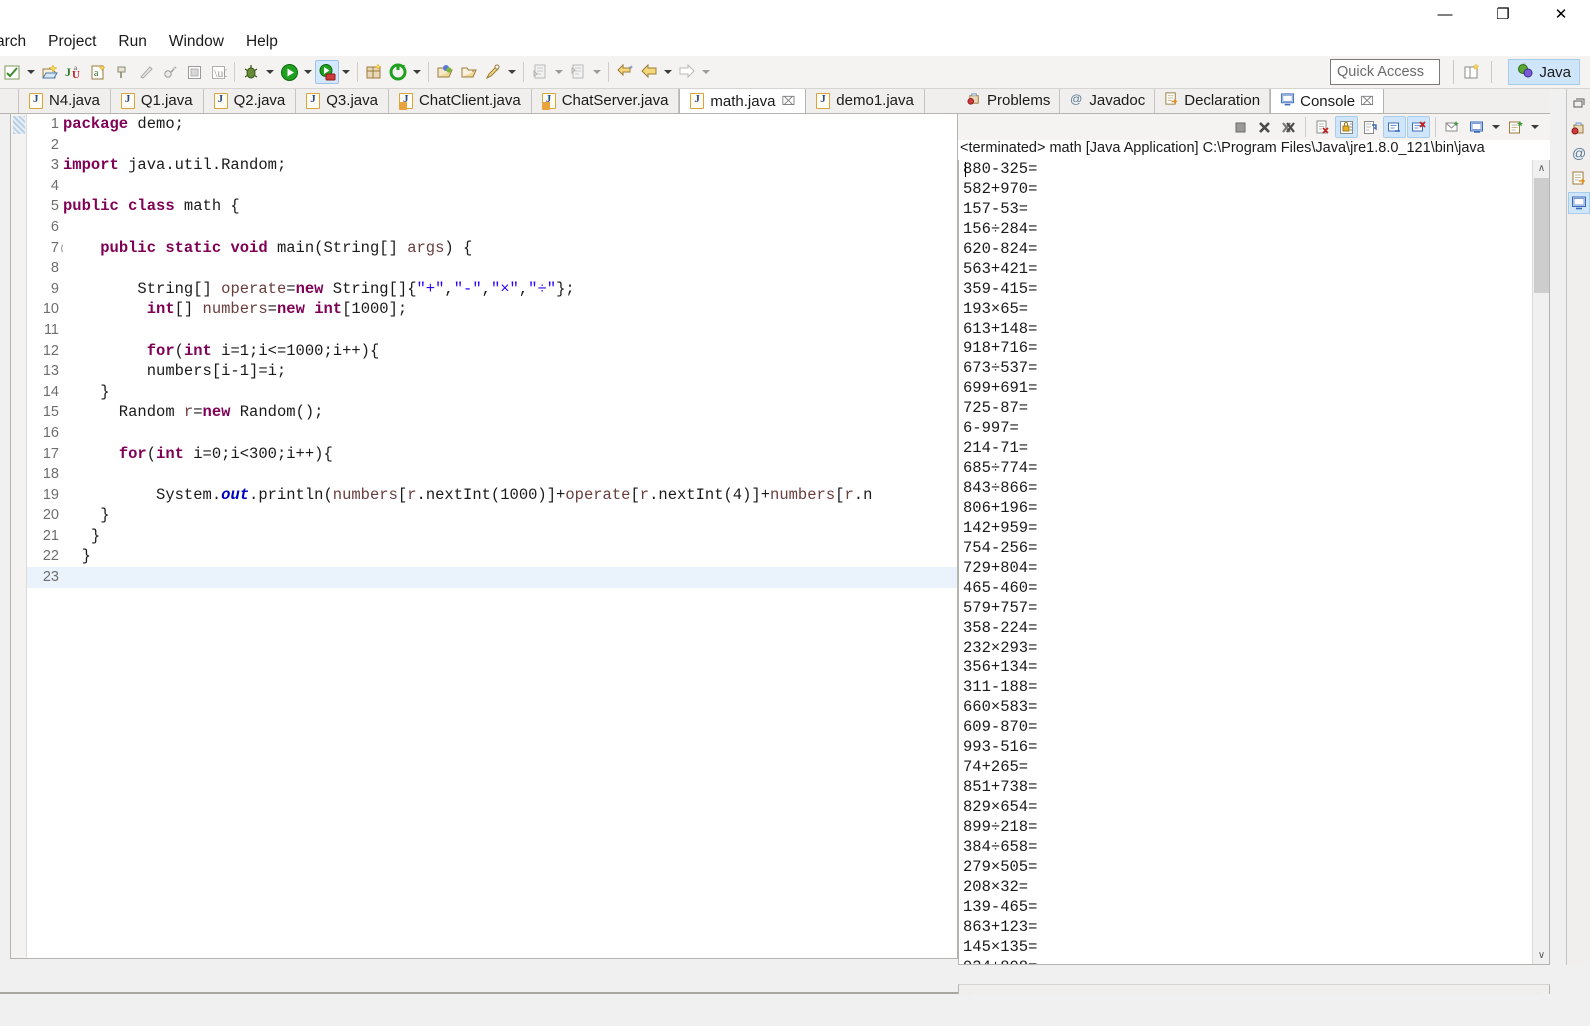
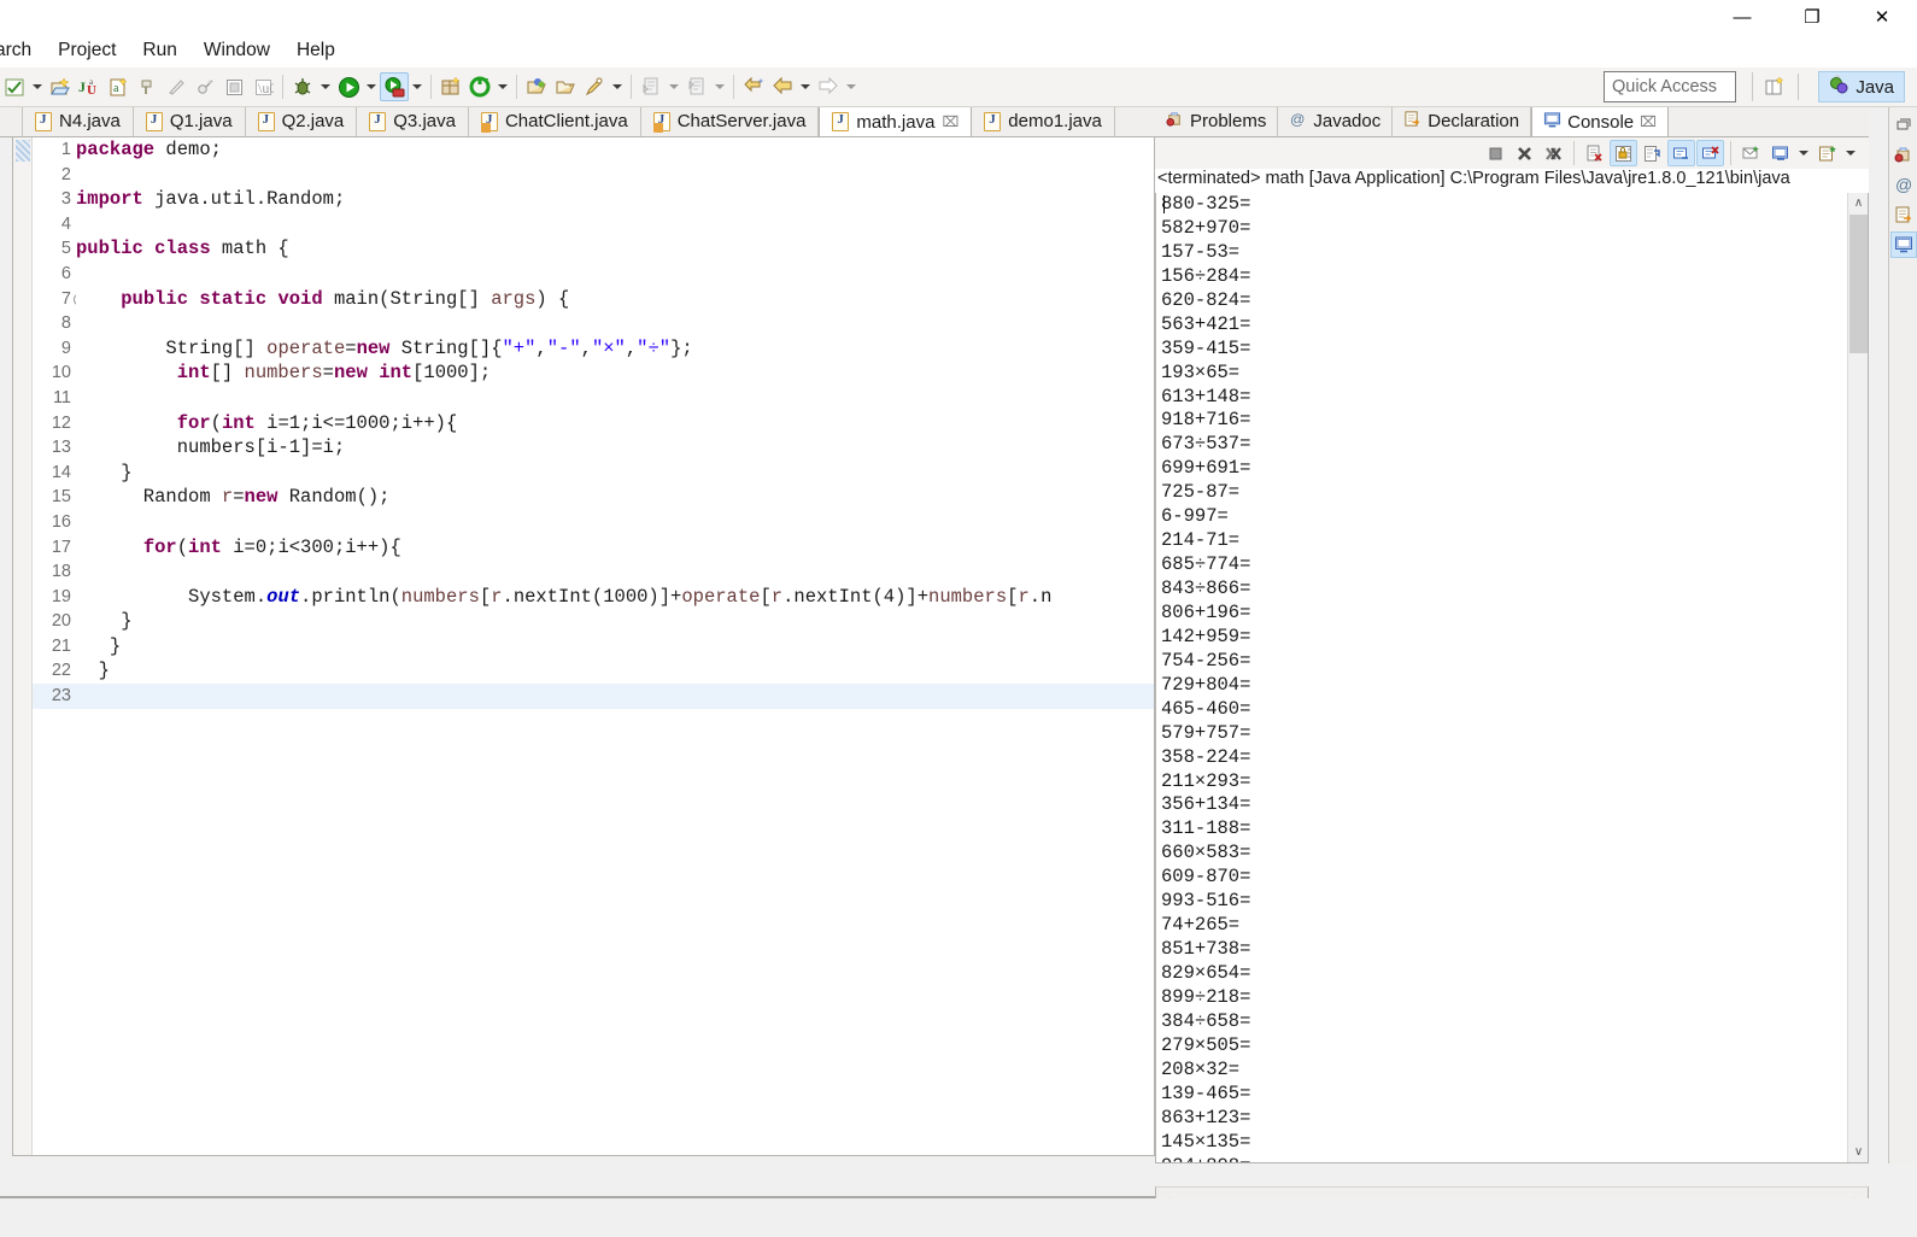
  —
  ❐
  ✕
  arch
  Project
  Run
  Window
  Help
  J
  U
  a
  a
  Quick Access
  Java
  N4.java
  Q1.java
  Q2.java
  Q3.java
  ChatClient.java
  ChatServer.java
  math.java
  ⌧
  demo1.java
  1
  2
  3
  4
  5
  6
  7
  8
  9
  10
  11
  12
  13
  14
  15
  16
  17
  18
  19
  20
  21
  22
  23
  package demo;
  import java.util.Random;
  public class math {
  public static void main(String[] args) {
  String[] operate=new String[]{"+","-","×","÷"};
  int[] numbers=new int[1000];
  for(int i=1;i<=1000;i++){
  numbers[i-1]=i;
  }
  Random r=new Random();
  for(int i=0;i<300;i++){
  System.out.println(numbers[r.nextInt(1000)]+operate[r.nextInt(4)]+numbers[r.n
  }
  }
  }
  Problems
  @
  Javadoc
  Declaration
  Console
  ⌧
  <terminated> math [Java Application] C:\Program Files\Java\jre1.8.0_121\bin\java
  880-325=
  582+970=
  157-53=
  156÷284=
  620-824=
  563+421=
  359-415=
  193×65=
  613+148=
  918+716=
  673÷537=
  699+691=
  725-87=
  6-997=
  214-71=
  685÷774=
  843÷866=
  806+196=
  142+959=
  754-256=
  729+804=
  465-460=
  579+757=
  358-224=
- 232×293=
+ 211×293=
  356+134=
  311-188=
  660×583=
  609-870=
  993-516=
  74+265=
  851+738=
  829×654=
  899÷218=
  384÷658=
  279×505=
  208×32=
  139-465=
  863+123=
  145×135=
  ∧
  ∨
  @
